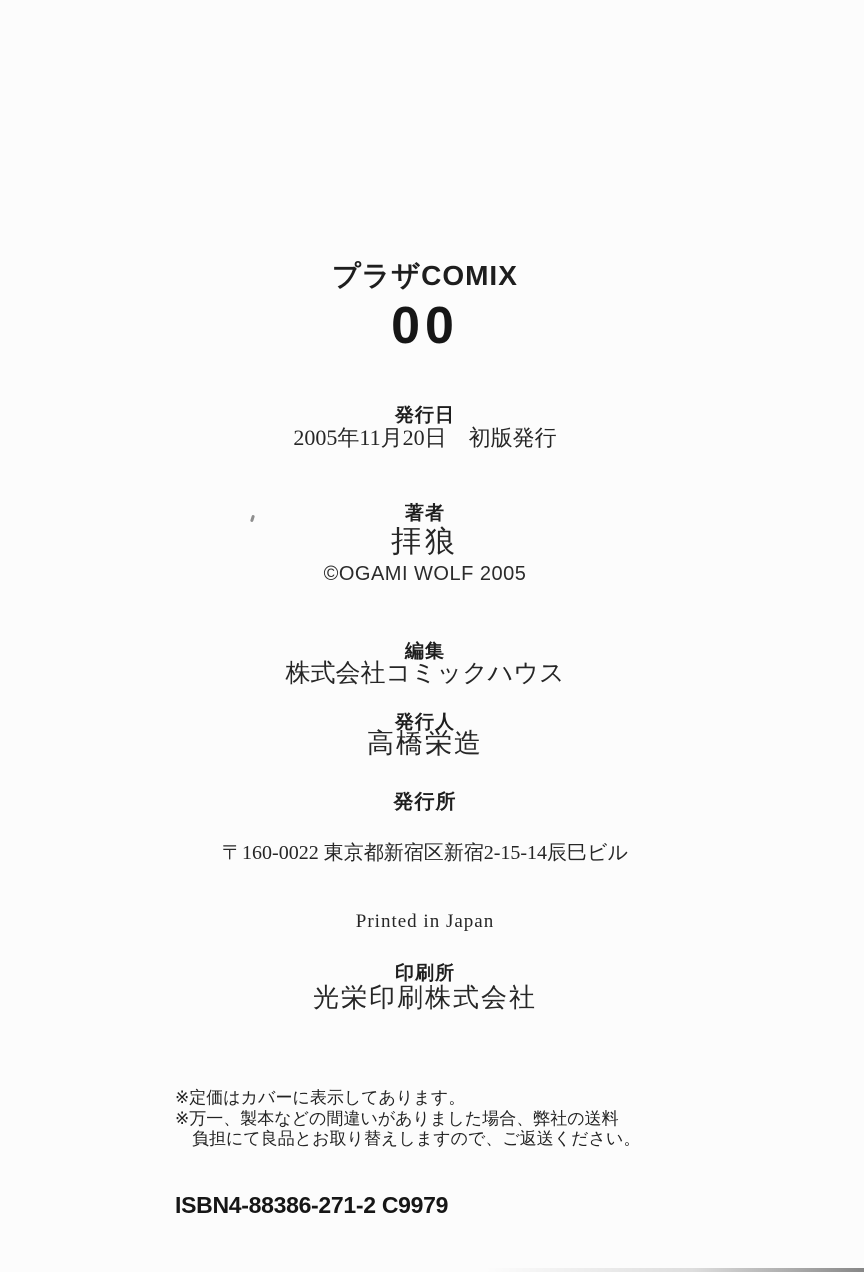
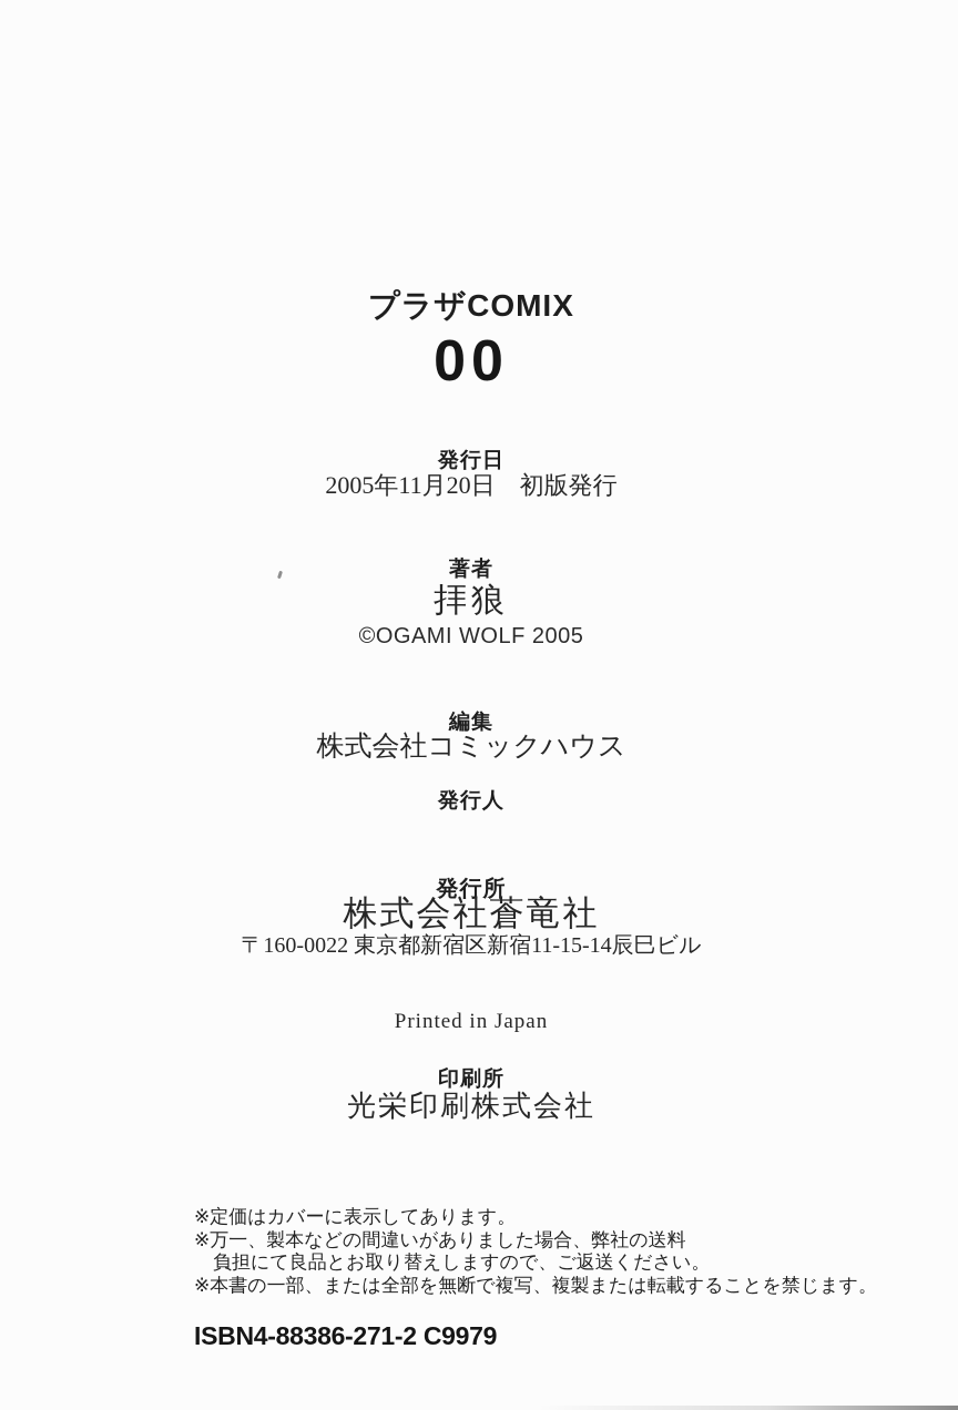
  プラザCOMIX
  00
  発行日
  2005年11月20日 初版発行
  著者
  拝狼
  ©OGAMI WOLF 2005
  編集
  株式会社コミックハウス
  発行人
- 高橋栄造
  発行所
+ 株式会社蒼竜社
- 〒160-0022 東京都新宿区新宿2-15-14辰巳ビル
+ 〒160-0022 東京都新宿区新宿11-15-14辰巳ビル
  Printed in Japan
  印刷所
  光栄印刷株式会社
  ※定価はカバーに表示してあります。
  ※万一、製本などの間違いがありました場合、弊社の送料
  負担にて良品とお取り替えしますので、ご返送ください。
+ ※本書の一部、または全部を無断で複写、複製または転載することを禁じます。
  ISBN4-88386-271-2 C9979
